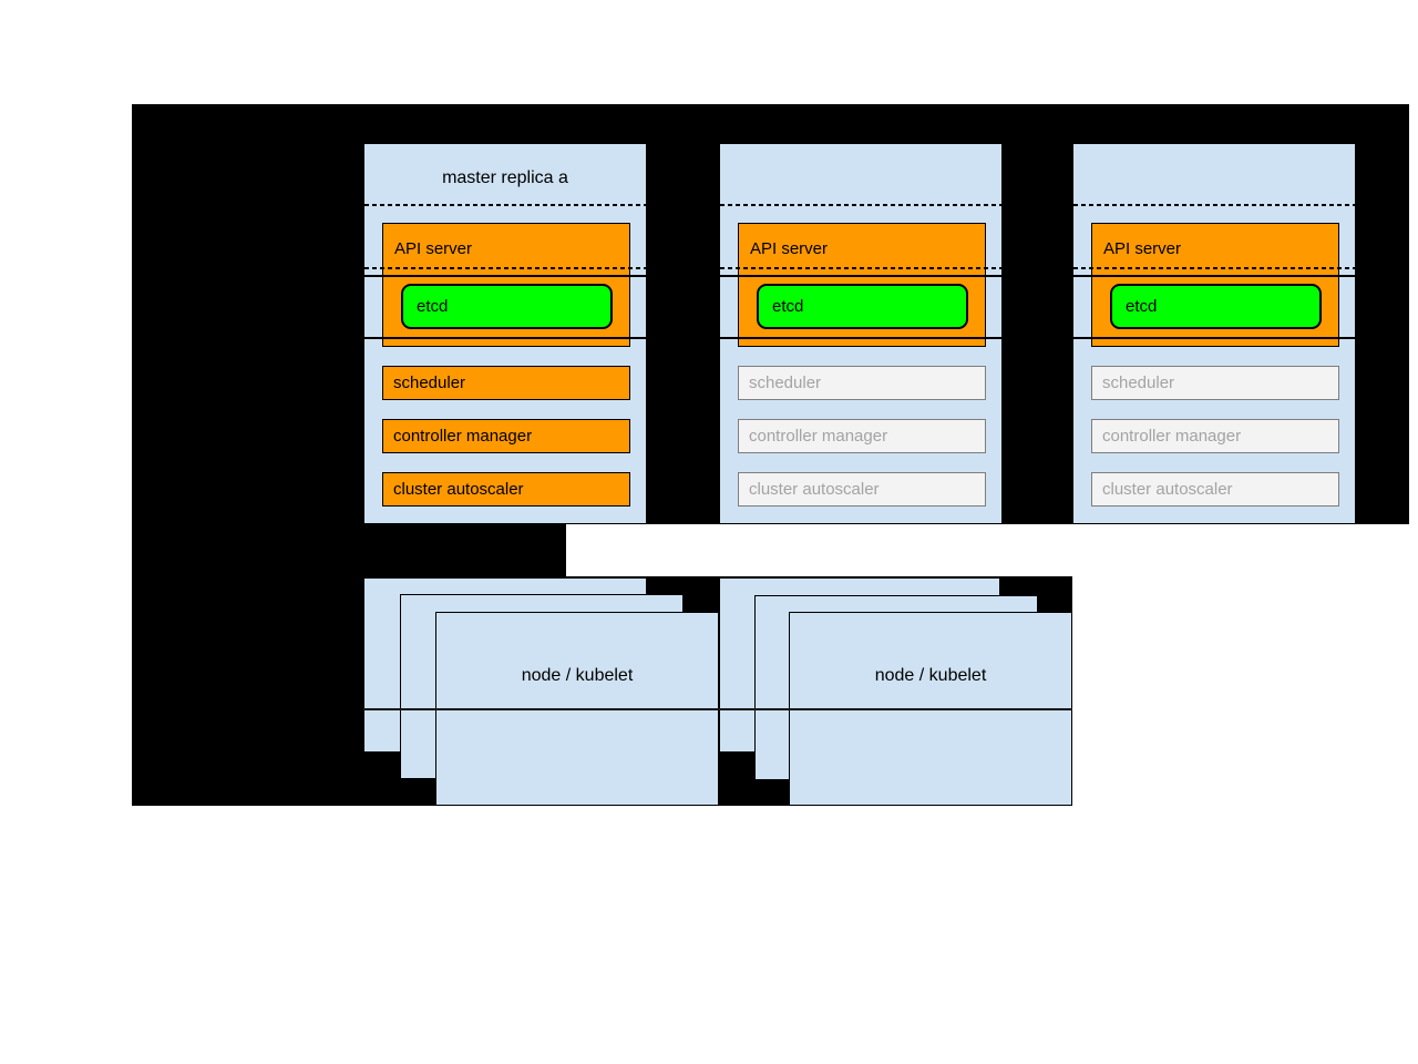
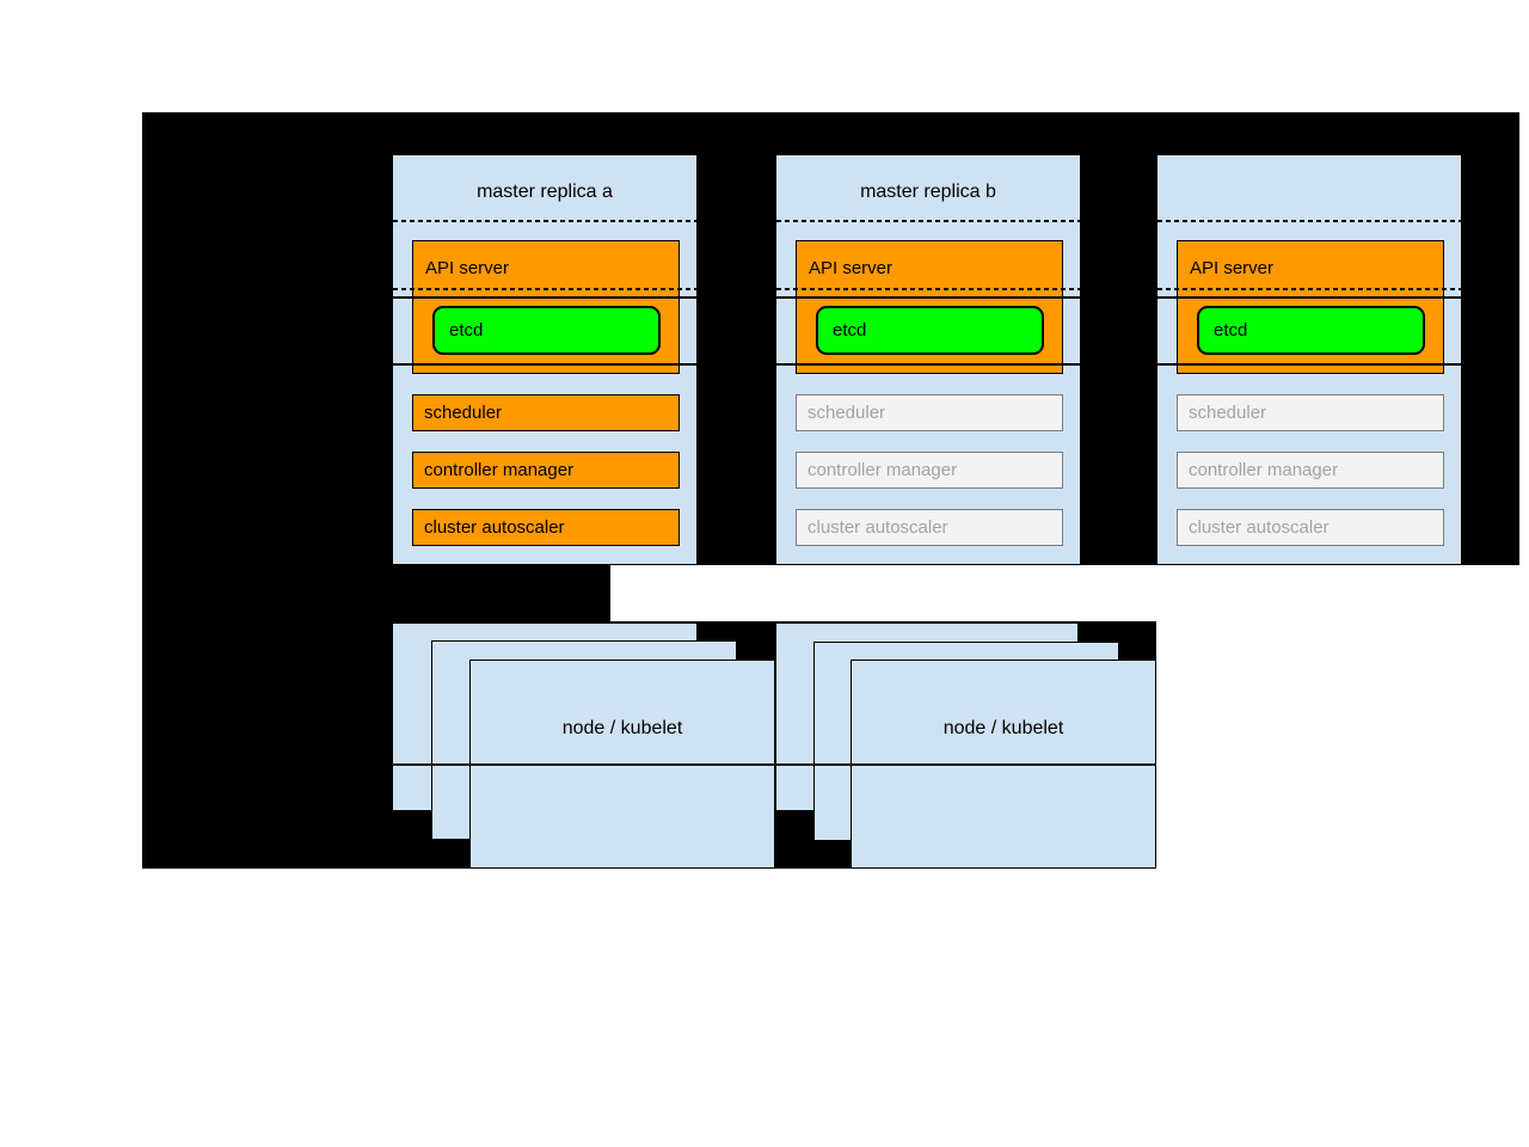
  master replica a
  API server
  etcd
  scheduler
  controller manager
  cluster autoscaler
+ master replica b
  API server
  etcd
  scheduler
  controller manager
  cluster autoscaler
  API server
  etcd
  scheduler
  controller manager
  cluster autoscaler
  node / kubelet
  node / kubelet
